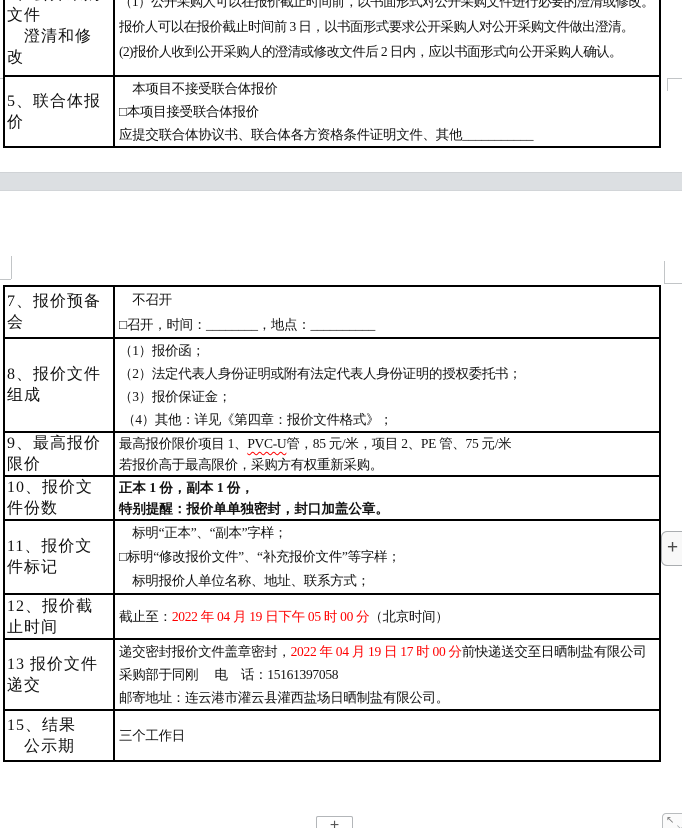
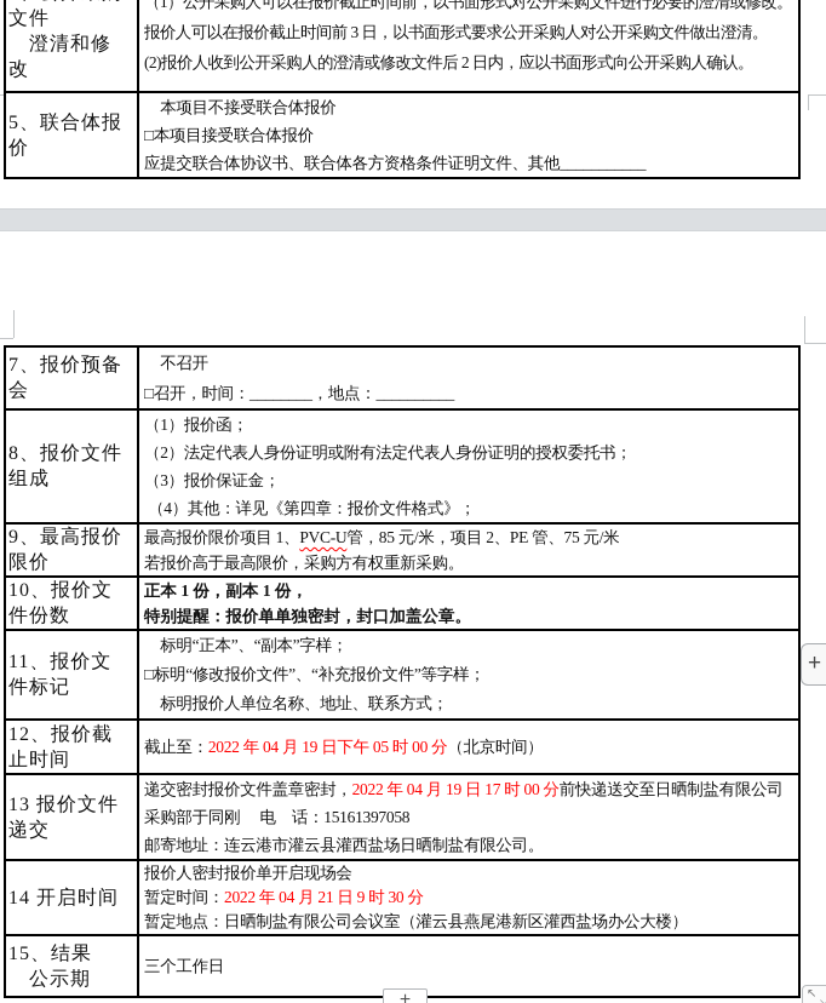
  文件 澄清和修改	（1）公开采购人可以在报价截止时间前，以书面形式对公开采购文件进行必要的澄清或修改。报价人可以在报价截止时间前 3 日，以书面形式要求公开采购人对公开采购文件做出澄清。(2)报价人收到公开采购人的澄清或修改文件后 2 日内，应以书面形式向公开采购人确认。
  5、联合体报价	本项目不接受联合体报价□本项目接受联合体报价应提交联合体协议书、联合体各方资格条件证明文件、其他___________
  7、报价预备会	不召开□召开，时间：________，地点：__________
  8、报价文件组成	（1）报价函；（2）法定代表人身份证明或附有法定代表人身份证明的授权委托书；（3）报价保证金； （4）其他：详见《第四章：报价文件格式》；
  9、最高报价限价	最高报价限价项目 1、PVC-U管，85 元/米，项目 2、PE 管、75 元/米若报价高于最高限价，采购方有权重新采购。
  10、报价文件份数	正本 1 份，副本 1 份，特别提醒：报价单单独密封，封口加盖公章。
  11、报价文件标记	标明“正本”、“副本”字样；□标明“修改报价文件”、“补充报价文件”等字样； 标明报价人单位名称、地址、联系方式；
  12、报价截止时间	截止至：2022 年 04 月 19 日下午 05 时 00 分（北京时间）
  13 报价文件递交	递交密封报价文件盖章密封，2022 年 04 月 19 日 17 时 00 分前快递送交至日晒制盐有限公司采购部于同刚 电 话：15161397058邮寄地址：连云港市灌云县灌西盐场日晒制盐有限公司。
+ 14 开启时间	报价人密封报价单开启现场会暂定时间：2022 年 04 月 21 日 9 时 30 分暂定地点：日晒制盐有限公司会议室（灌云县燕尾港新区灌西盐场办公大楼）
  15、结果 公示期	三个工作日
  +
  +
  ↖
